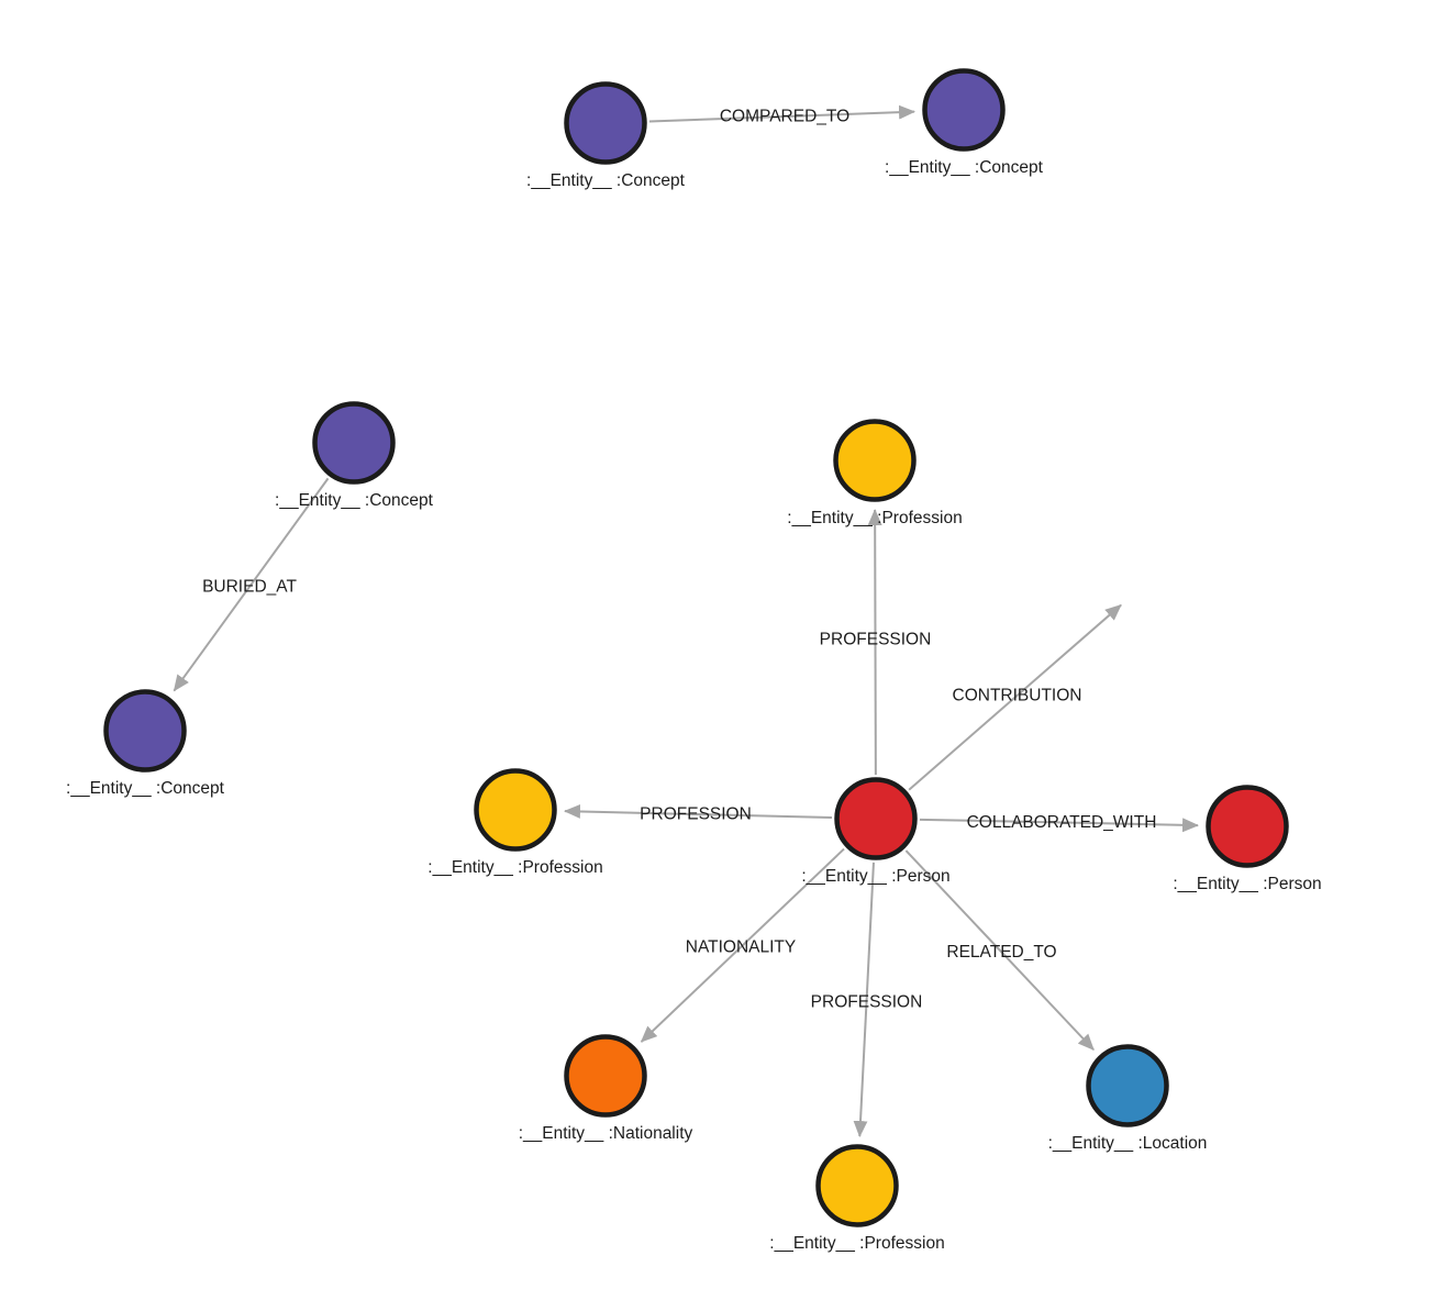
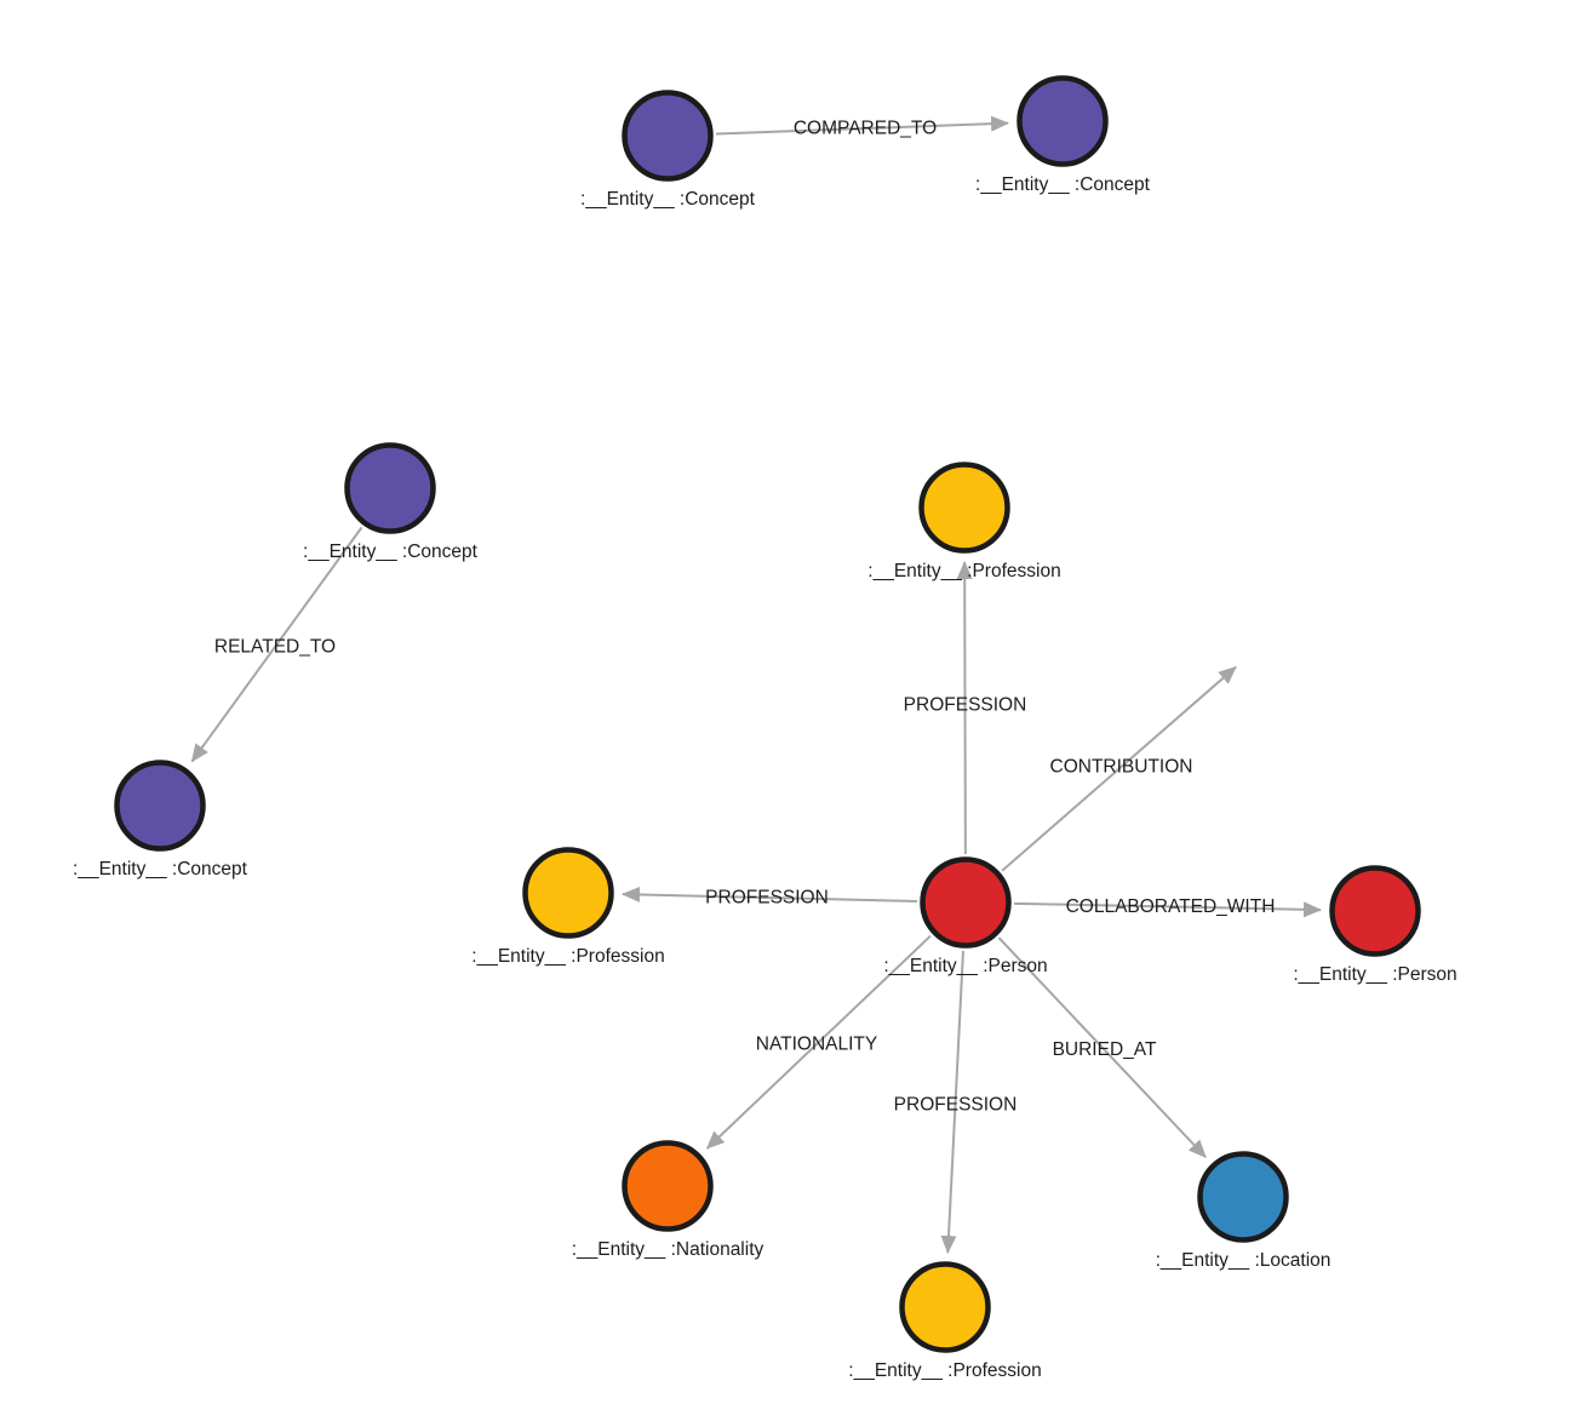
  COMPARED_TO
- BURIED_AT
+ RELATED_TO
  PROFESSION
  CONTRIBUTION
  PROFESSION
  COLLABORATED_WITH
  NATIONALITY
  PROFESSION
- RELATED_TO
+ BURIED_AT
  :__Entity__ :Concept
  :__Entity__ :Concept
  :__Entity__ :Concept
  :__Entity__ :Concept
  :__Entity__ :Profession
  :__Entity__ :Person
  :__Entity__ :Profession
  :__Entity__ :Person
  :__Entity__ :Nationality
  :__Entity__ :Profession
  :__Entity__ :Location
